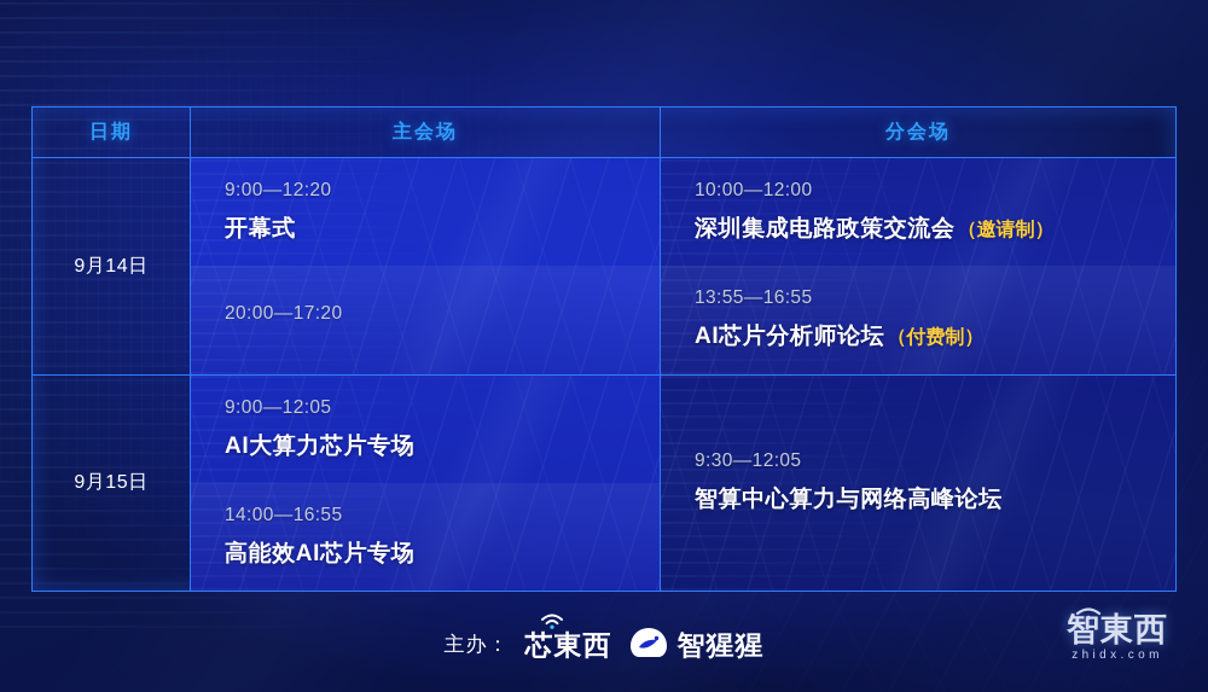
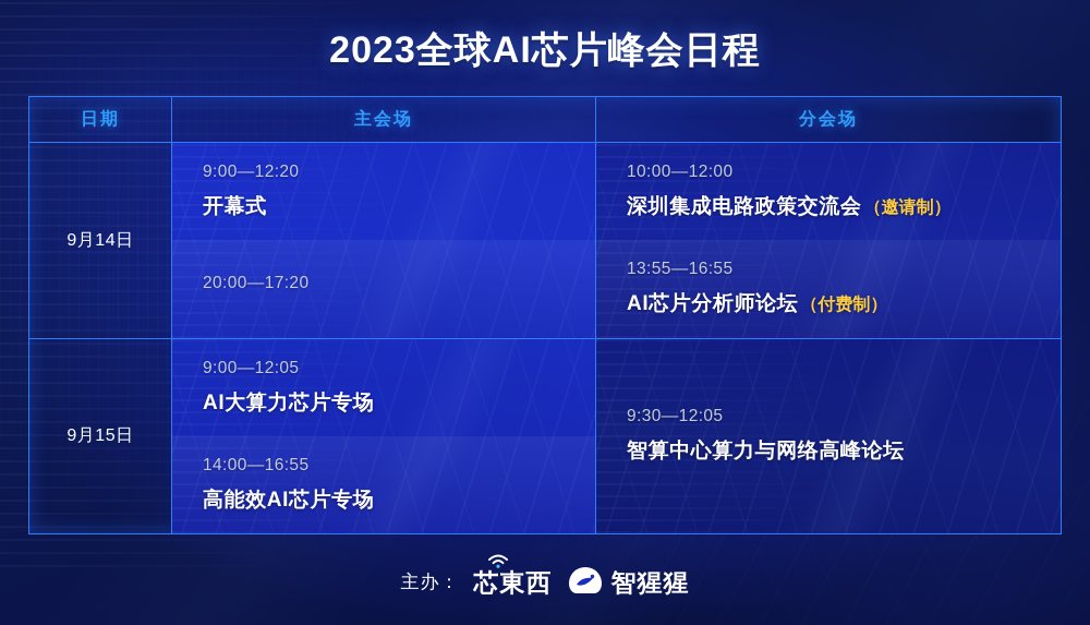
+ 2023全球AI芯片峰会日程
  日期
  主会场
  分会场
  9月14日
  9:00—12:20
  开幕式
  20:00—17:20
  10:00—12:00
  深圳集成电路政策交流会（邀请制）
  13:55—16:55
  AI芯片分析师论坛（付费制）
  9月15日
  9:00—12:05
  AI大算力芯片专场
  14:00—16:55
  高能效AI芯片专场
  9:30—12:05
  智算中心算力与网络高峰论坛
  主办：
  芯東西
  智猩猩
- 智東西
- zhidx.com
